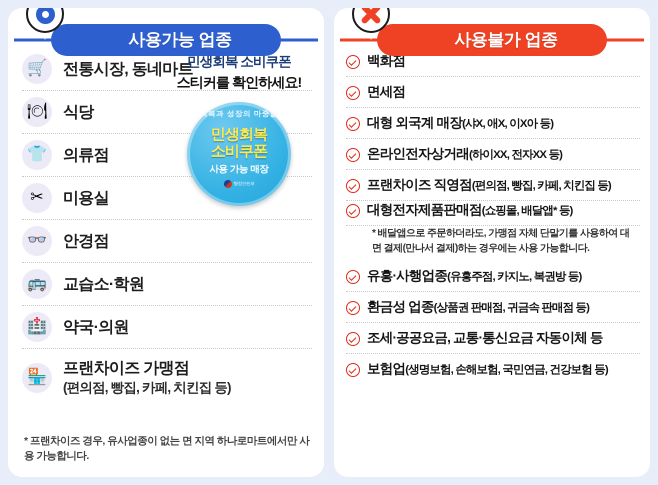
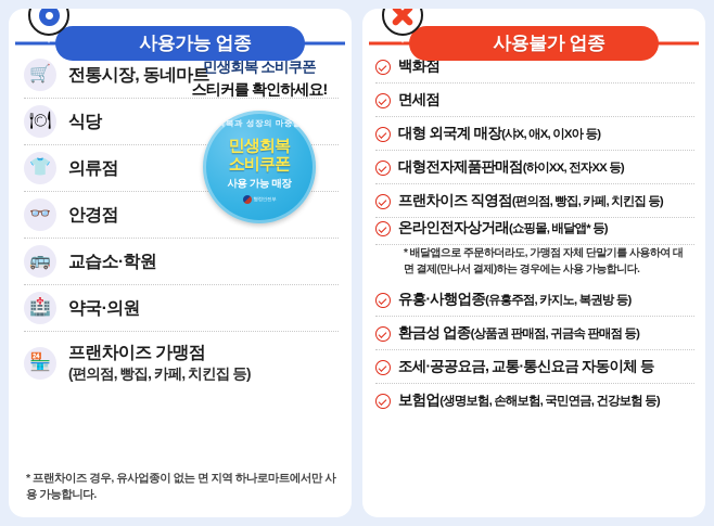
  사용가능 업종
  🛒
  전통시장, 동네마트
  🍽
  식당
  👕
  의류점
- ✂
- 미용실
  👓
  안경점
  🚌
  교습소·학원
  🏥
  약국·의원
  🏪
  프랜차이즈 가맹점
  (편의점, 빵집, 카페, 치킨집 등)
  * 프랜차이즈 경우, 유사업종이 없는 면 지역 하나로마트에서만 사용 가능합니다.
  민생회복 소비쿠폰
  스티커를 확인하세요!
  회복과 성장의 마중물
  민생회복
  소비쿠폰
  사용 가능 매장
  사용불가 업종
  백화점
  면세점
  대형 외국계 매장(샤X, 애X, 이X아 등)
- 온라인전자상거래(하이XX, 전자XX 등)
+ 대형전자제품판매점(하이XX, 전자XX 등)
  프랜차이즈 직영점(편의점, 빵집, 카페, 치킨집 등)
- 대형전자제품판매점(쇼핑몰, 배달앱* 등)
+ 온라인전자상거래(쇼핑몰, 배달앱* 등)
  * 배달앱으로 주문하더라도, 가맹점 자체 단말기를 사용하여 대면 결제(만나서 결제)하는 경우에는 사용 가능합니다.
  유흥·사행업종(유흥주점, 카지노, 복권방 등)
  환금성 업종(상품권 판매점, 귀금속 판매점 등)
  조세·공공요금, 교통·통신요금 자동이체 등
  보험업(생명보험, 손해보험, 국민연금, 건강보험 등)
